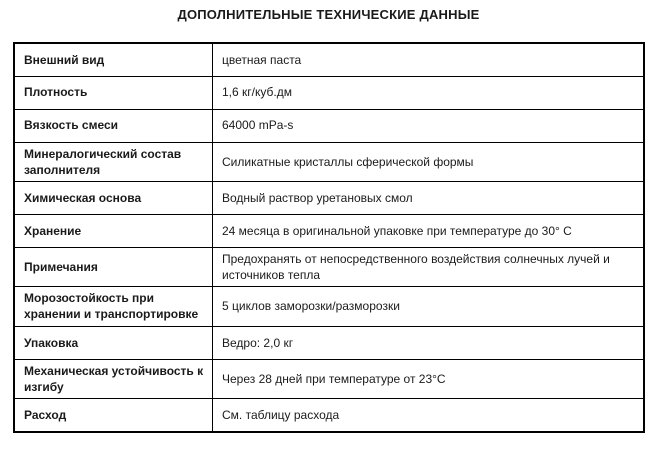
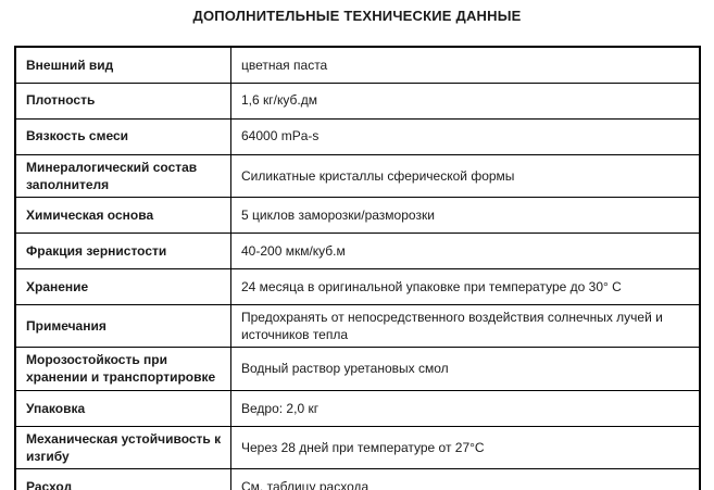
  ДОПОЛНИТЕЛЬНЫЕ ТЕХНИЧЕСКИЕ ДАННЫЕ
  Внешний вид	цветная паста
  Плотность	1,6 кг/куб.дм
  Вязкость смеси	64000 mPa-s
  Минералогический состав заполнителя	Силикатные кристаллы сферической формы
- Химическая основа	Водный раствор уретановых смол
+ Химическая основа	5 циклов заморозки/разморозки
+ Фракция зернистости	40-200 мкм/куб.м
  Хранение	24 месяца в оригинальной упаковке при температуре до 30° С
  Примечания	Предохранять от непосредственного воздействия солнечных лучей и источников тепла
- Морозостойкость при хранении и транспортировке	5 циклов заморозки/разморозки
+ Морозостойкость при хранении и транспортировке	Водный раствор уретановых смол
  Упаковка	Ведро: 2,0 кг
- Механическая устойчивость к изгибу	Через 28 дней при температуре от 23°С
+ Механическая устойчивость к изгибу	Через 28 дней при температуре от 27°С
  Расход	См. таблицу расхода
